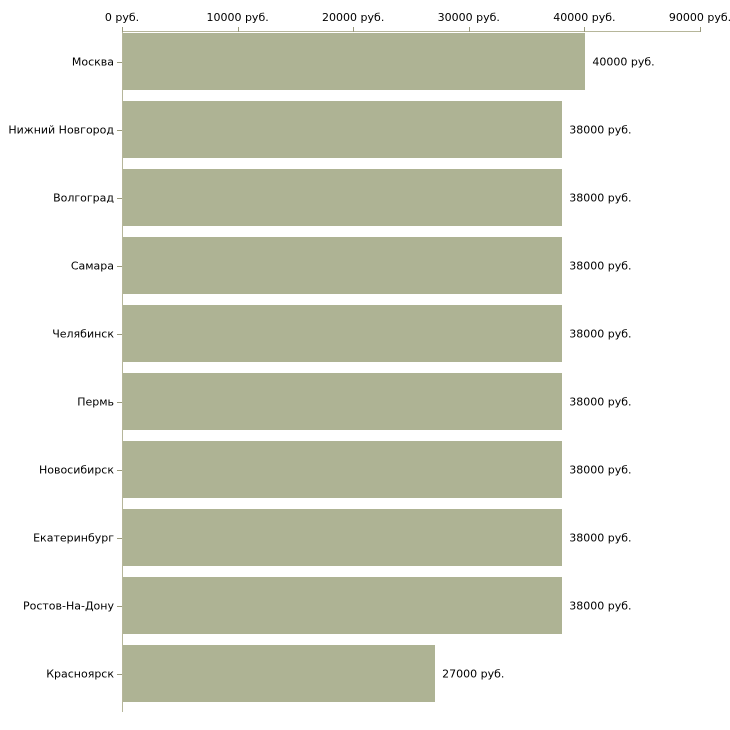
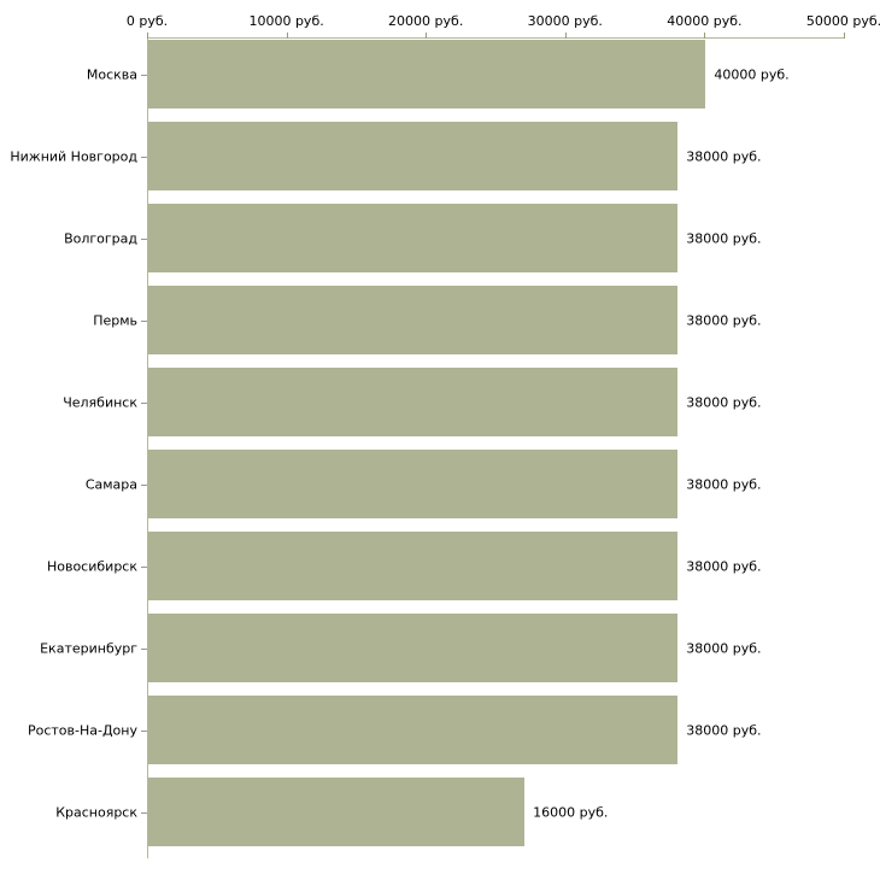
  0 руб.
  10000 руб.
  20000 руб.
  30000 руб.
  40000 руб.
- 90000 руб.
+ 50000 руб.
  Москва
  Нижний Новгород
  Волгоград
- Самара
+ Пермь
  Челябинск
- Пермь
+ Самара
  Новосибирск
  Екатеринбург
  Ростов-На-Дону
  Красноярск
  40000 руб.
  38000 руб.
  38000 руб.
  38000 руб.
  38000 руб.
  38000 руб.
  38000 руб.
  38000 руб.
  38000 руб.
- 27000 руб.
+ 16000 руб.
